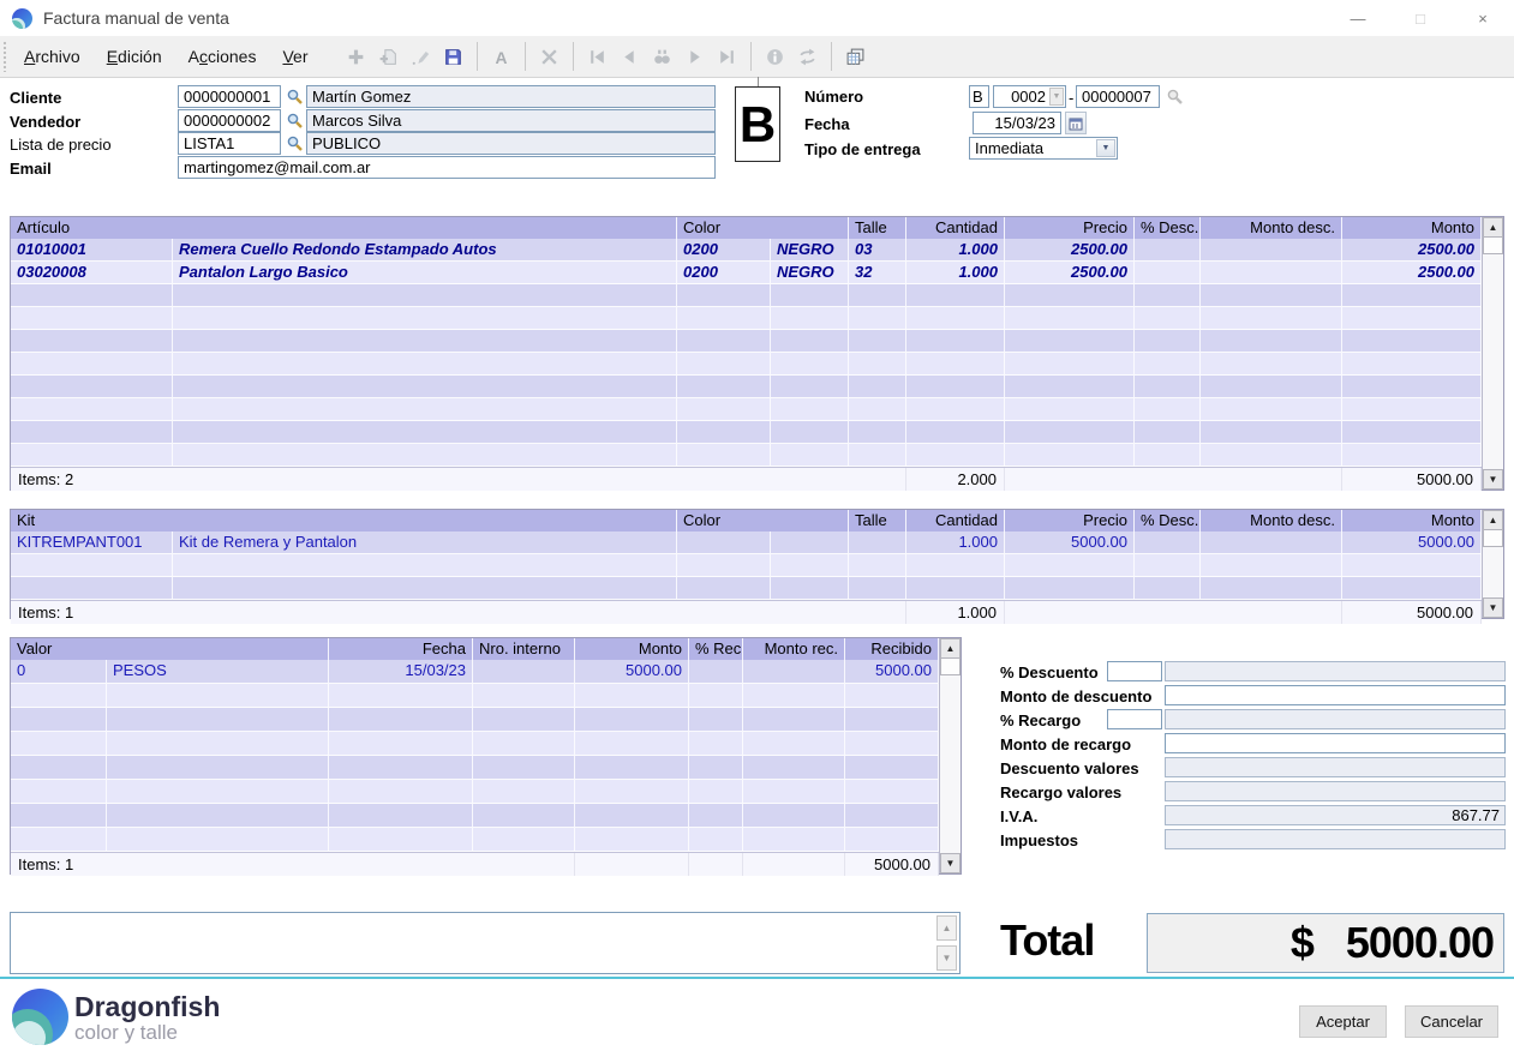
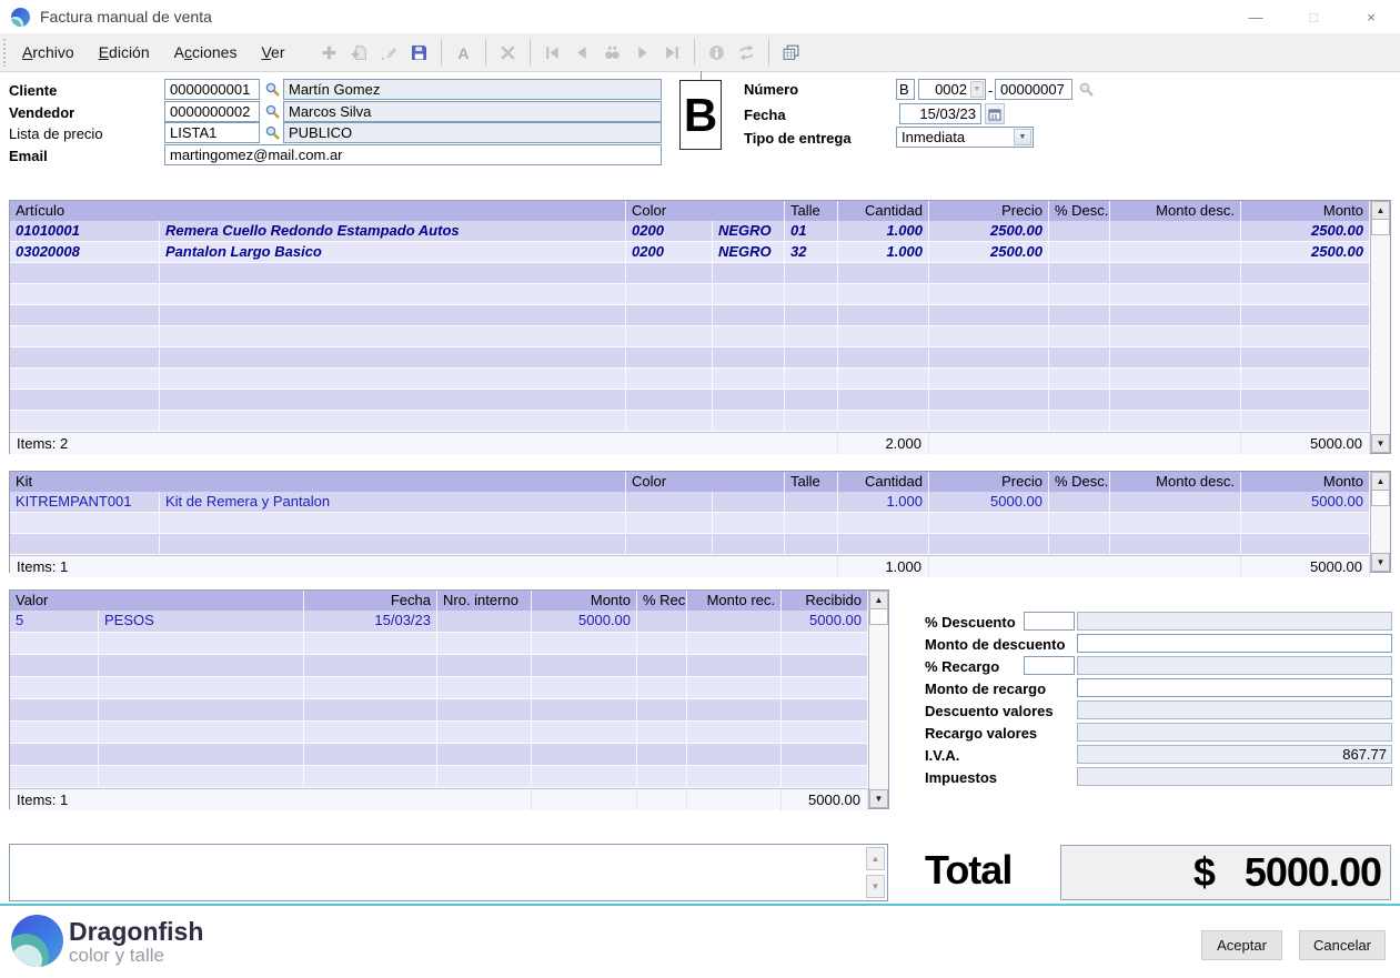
  Factura manual de venta
  —
  □
  ×
  Archivo
  Edición
  Acciones
  Ver
  A
  Cliente
  0000000001
  Martín Gomez
  Vendedor
  0000000002
  Marcos Silva
  Lista de precio
  LISTA1
  PUBLICO
  Email
  martingomez@mail.com.ar
  B
  Número
  B
  0002
  -
  00000007
  Fecha
  15/03/23
  Tipo de entrega
  Inmediata
  Artículo
  Color
  Talle
  Cantidad
  Precio
  % Desc.
  Monto desc.
  Monto
  01010001
  Remera Cuello Redondo Estampado Autos
  0200
  NEGRO
- 03
+ 01
  1.000
  2500.00
  2500.00
  03020008
  Pantalon Largo Basico
  0200
  NEGRO
  32
  1.000
  2500.00
  2500.00
  Items: 2
  2.000
  5000.00
  ▲
  ▼
  Kit
  Color
  Talle
  Cantidad
  Precio
  % Desc.
  Monto desc.
  Monto
  KITREMPANT001
  Kit de Remera y Pantalon
  1.000
  5000.00
  5000.00
  Items: 1
  1.000
  5000.00
  ▲
  ▼
  Valor
  Fecha
  Nro. interno
  Monto
  % Rec
  Monto rec.
  Recibido
- 0
+ 5
  PESOS
  15/03/23
  5000.00
  5000.00
  Items: 1
  5000.00
  ▲
  ▼
  % Descuento
  Monto de descuento
  % Recargo
  Monto de recargo
  Descuento valores
  Recargo valores
  I.V.A.
  867.77
  Impuestos
  ▲
  ▼
  Total
  $
  5000.00
  Dragonfish
  color y talle
  Aceptar
  Cancelar
